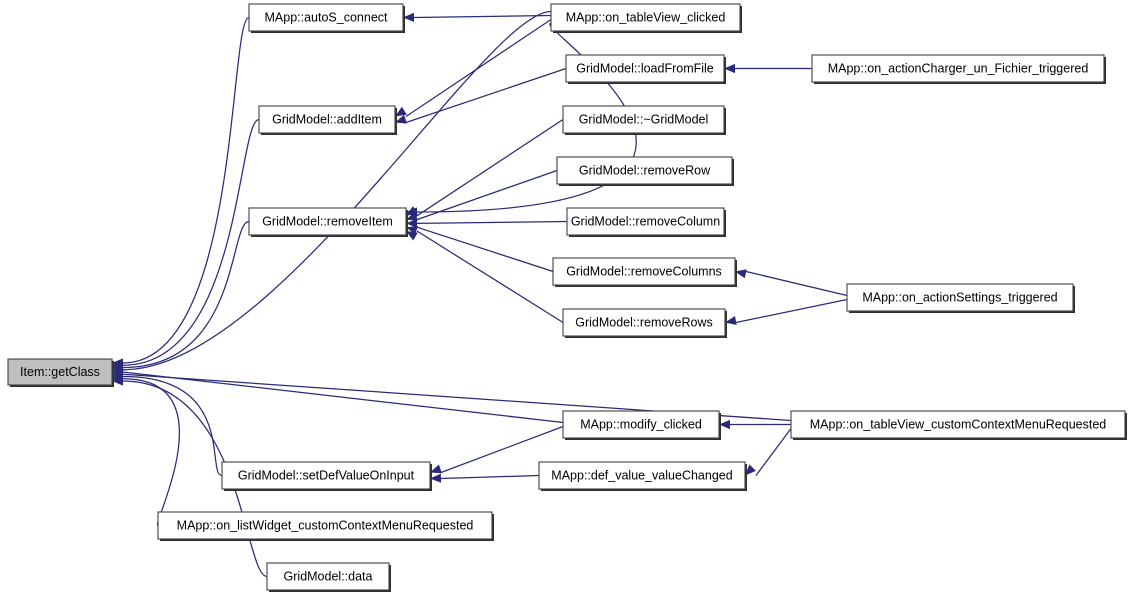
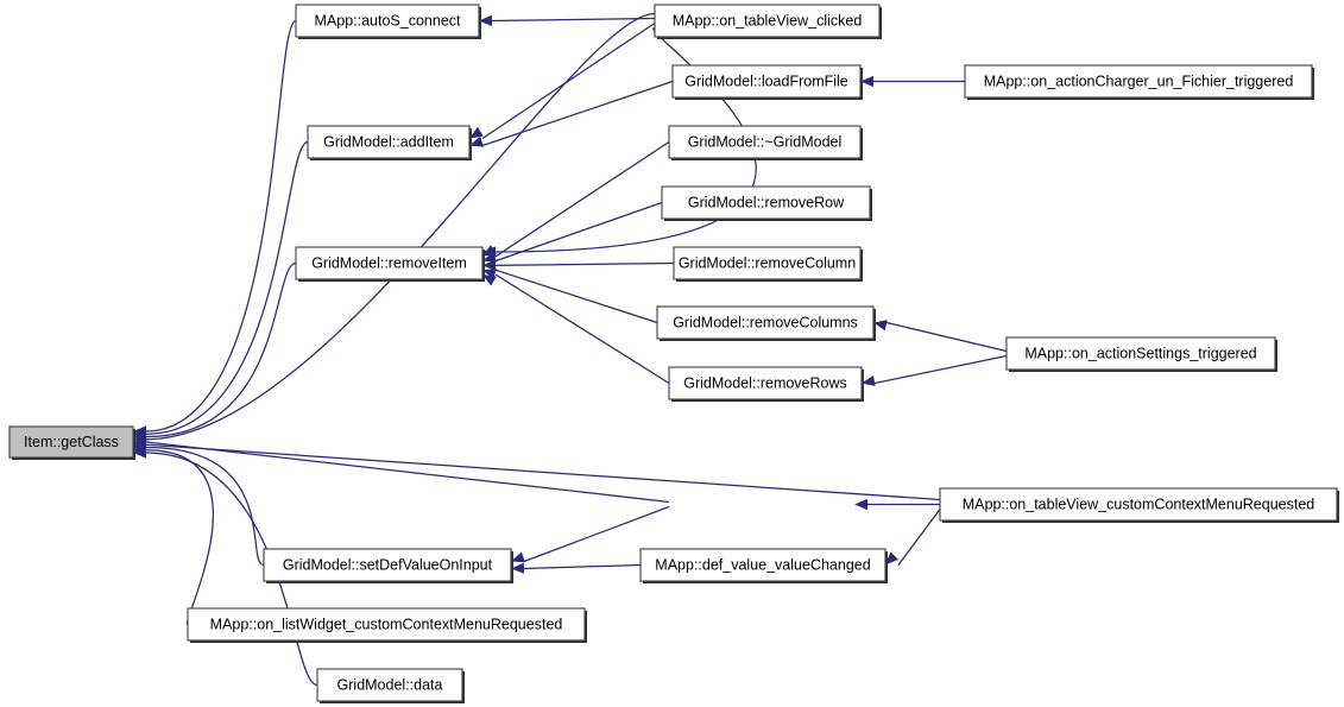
  Item::getClass
  MApp::autoS_connect
  MApp::on_tableView_clicked
  GridModel::loadFromFile
  MApp::on_actionCharger_un_Fichier_triggered
  GridModel::addItem
  GridModel::~GridModel
  GridModel::removeRow
  GridModel::removeItem
  GridModel::removeColumn
  GridModel::removeColumns
  MApp::on_actionSettings_triggered
  GridModel::removeRows
- MApp::modify_clicked
  MApp::on_tableView_customContextMenuRequested
  GridModel::setDefValueOnInput
  MApp::def_value_valueChanged
  MApp::on_listWidget_customContextMenuRequested
  GridModel::data
